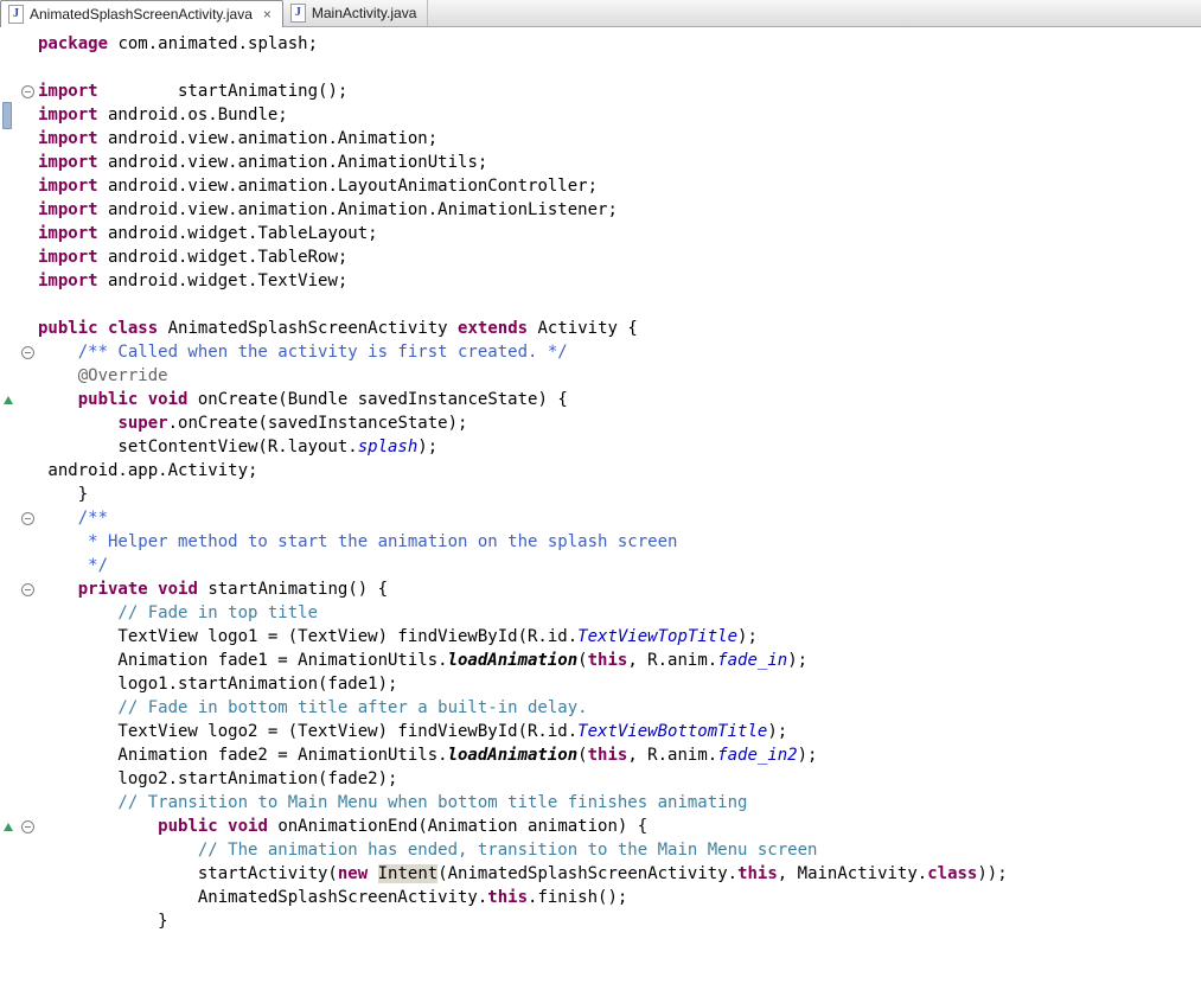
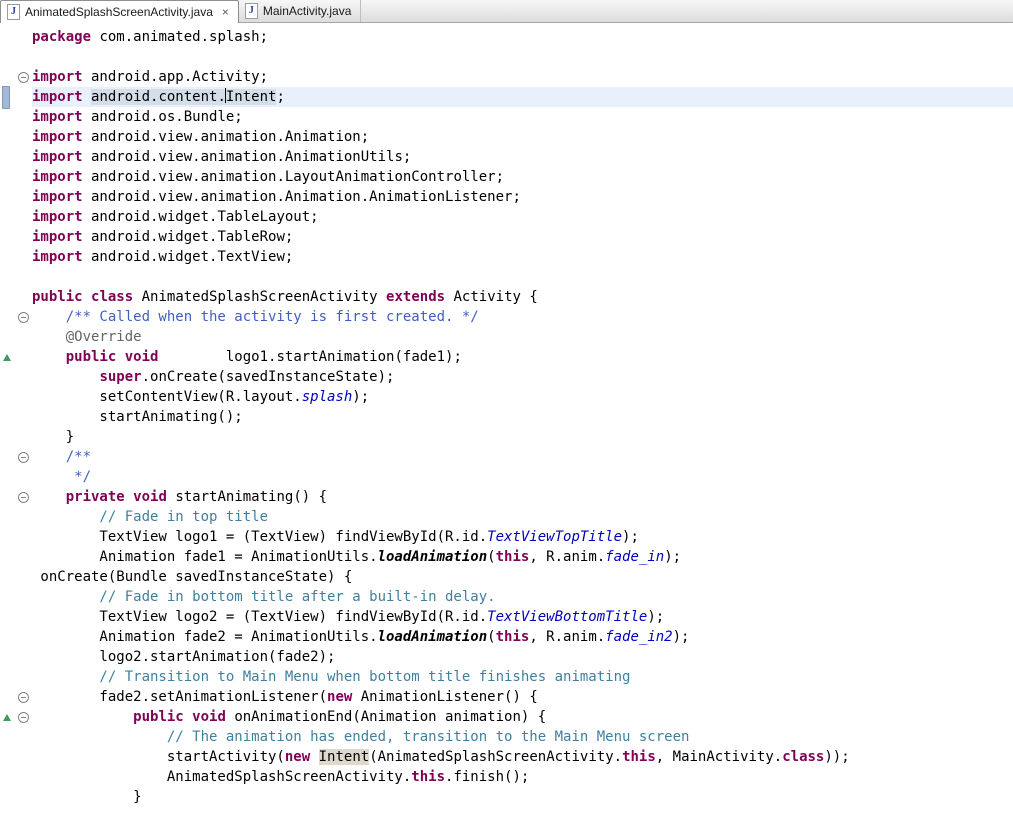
  J
  AnimatedSplashScreenActivity.java
  ×
  J
  MainActivity.java
  package com.animated.splash;
- import startAnimating();
+ import android.app.Activity;
+ import android.content.Intent;
  import android.os.Bundle;
  import android.view.animation.Animation;
  import android.view.animation.AnimationUtils;
  import android.view.animation.LayoutAnimationController;
  import android.view.animation.Animation.AnimationListener;
  import android.widget.TableLayout;
  import android.widget.TableRow;
  import android.widget.TextView;
  public class AnimatedSplashScreenActivity extends Activity {
  /** Called when the activity is first created. */
  @Override
- public void onCreate(Bundle savedInstanceState) {
+ public void logo1.startAnimation(fade1);
  super.onCreate(savedInstanceState);
  setContentView(R.layout.splash);
- android.app.Activity;
+ startAnimating();
  }
  /**
- * Helper method to start the animation on the splash screen
  */
  private void startAnimating() {
  // Fade in top title
  TextView logo1 = (TextView) findViewById(R.id.TextViewTopTitle);
  Animation fade1 = AnimationUtils.loadAnimation(this, R.anim.fade_in);
- logo1.startAnimation(fade1);
+ onCreate(Bundle savedInstanceState) {
  // Fade in bottom title after a built-in delay.
  TextView logo2 = (TextView) findViewById(R.id.TextViewBottomTitle);
  Animation fade2 = AnimationUtils.loadAnimation(this, R.anim.fade_in2);
  logo2.startAnimation(fade2);
  // Transition to Main Menu when bottom title finishes animating
+ fade2.setAnimationListener(new AnimationListener() {
  public void onAnimationEnd(Animation animation) {
  // The animation has ended, transition to the Main Menu screen
  startActivity(new Intent(AnimatedSplashScreenActivity.this, MainActivity.class));
  AnimatedSplashScreenActivity.this.finish();
  }
